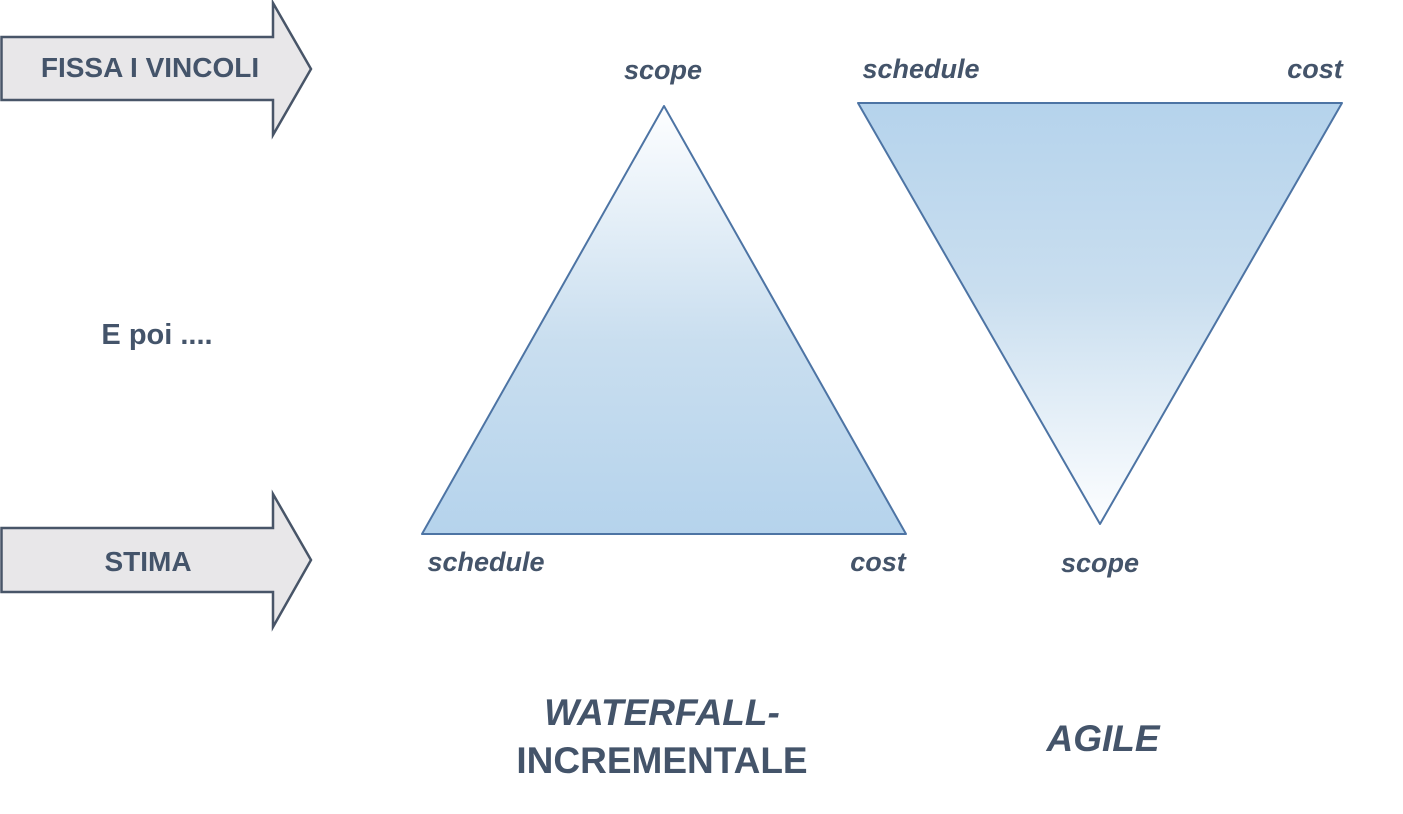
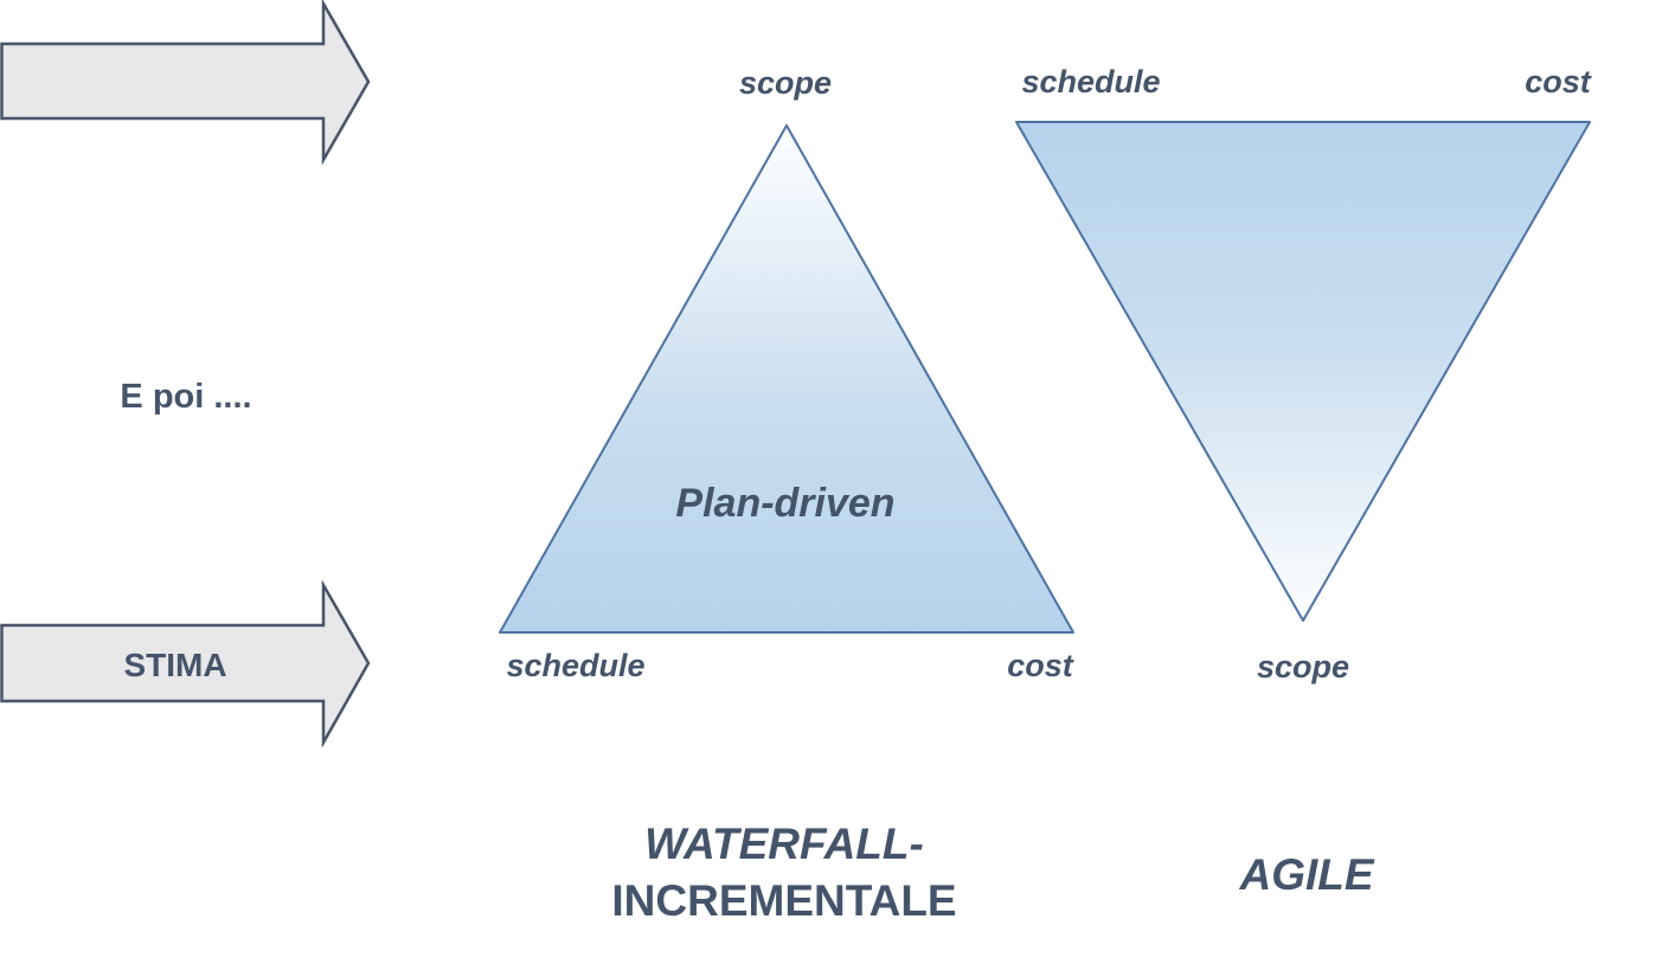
- FISSA I VINCOLI
  E poi ....
  STIMA
  scope
  schedule
  cost
+ Plan-driven
  schedule
  cost
  scope
  WATERFALL-
  INCREMENTALE
  AGILE
